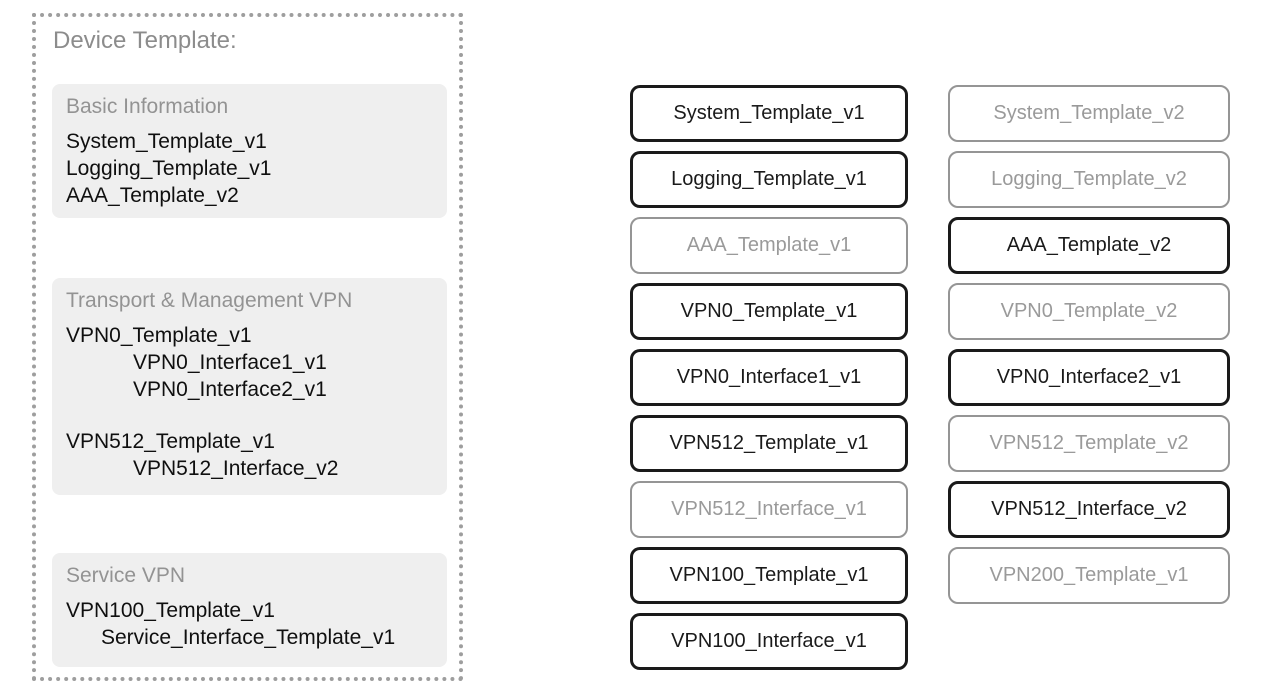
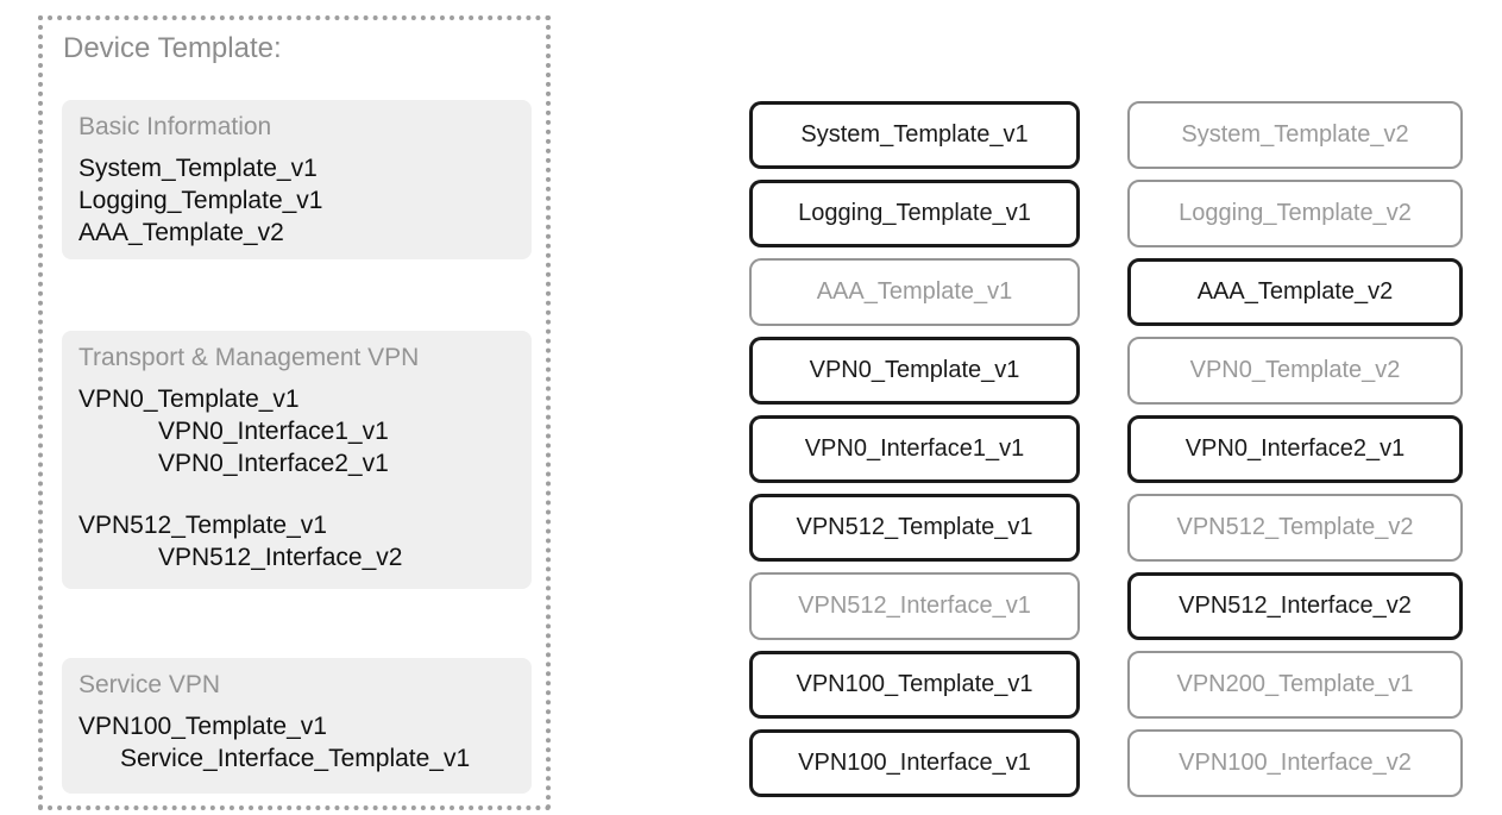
  Device Template:
  Basic Information
  System_Template_v1
  Logging_Template_v1
  AAA_Template_v2
  Transport & Management VPN
  VPN0_Template_v1
  VPN0_Interface1_v1
  VPN0_Interface2_v1
  VPN512_Template_v1
  VPN512_Interface_v2
  Service VPN
  VPN100_Template_v1
  Service_Interface_Template_v1
  System_Template_v1
  Logging_Template_v1
  AAA_Template_v1
  VPN0_Template_v1
  VPN0_Interface1_v1
  VPN512_Template_v1
  VPN512_Interface_v1
  VPN100_Template_v1
  VPN100_Interface_v1
  System_Template_v2
  Logging_Template_v2
  AAA_Template_v2
  VPN0_Template_v2
  VPN0_Interface2_v1
  VPN512_Template_v2
  VPN512_Interface_v2
  VPN200_Template_v1
+ VPN100_Interface_v2
